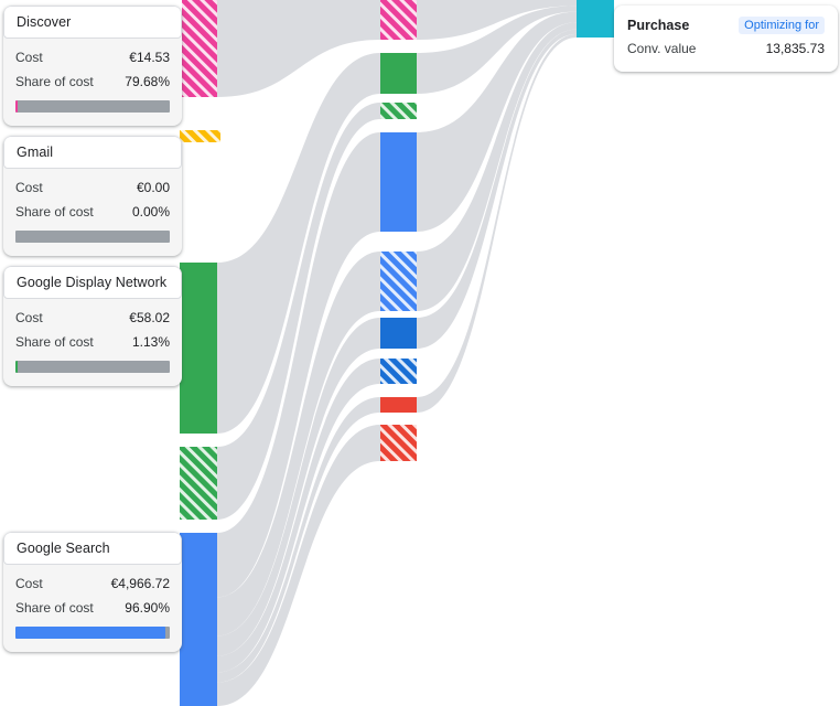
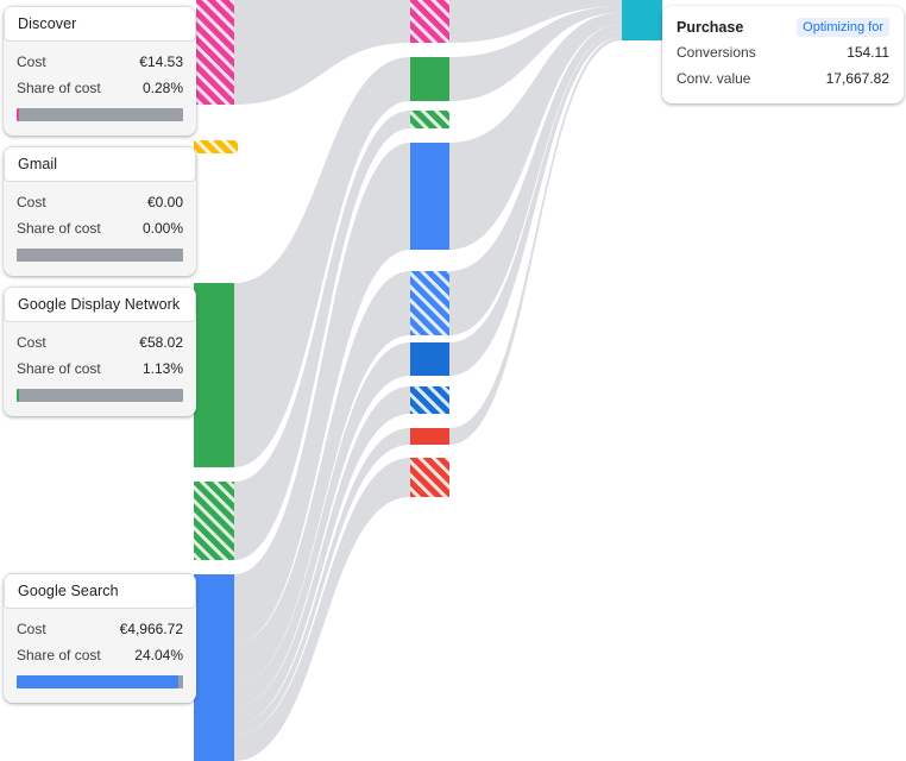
  Discover
  Cost
  €14.53
  Share of cost
- 79.68%
+ 0.28%
  Gmail
  Cost
  €0.00
  Share of cost
  0.00%
  Google Display Network
  Cost
  €58.02
  Share of cost
  1.13%
  Google Search
  Cost
  €4,966.72
  Share of cost
- 96.90%
+ 24.04%
  Purchase
  Optimizing for
+ Conversions
+ 154.11
  Conv. value
- 13,835.73
+ 17,667.82
